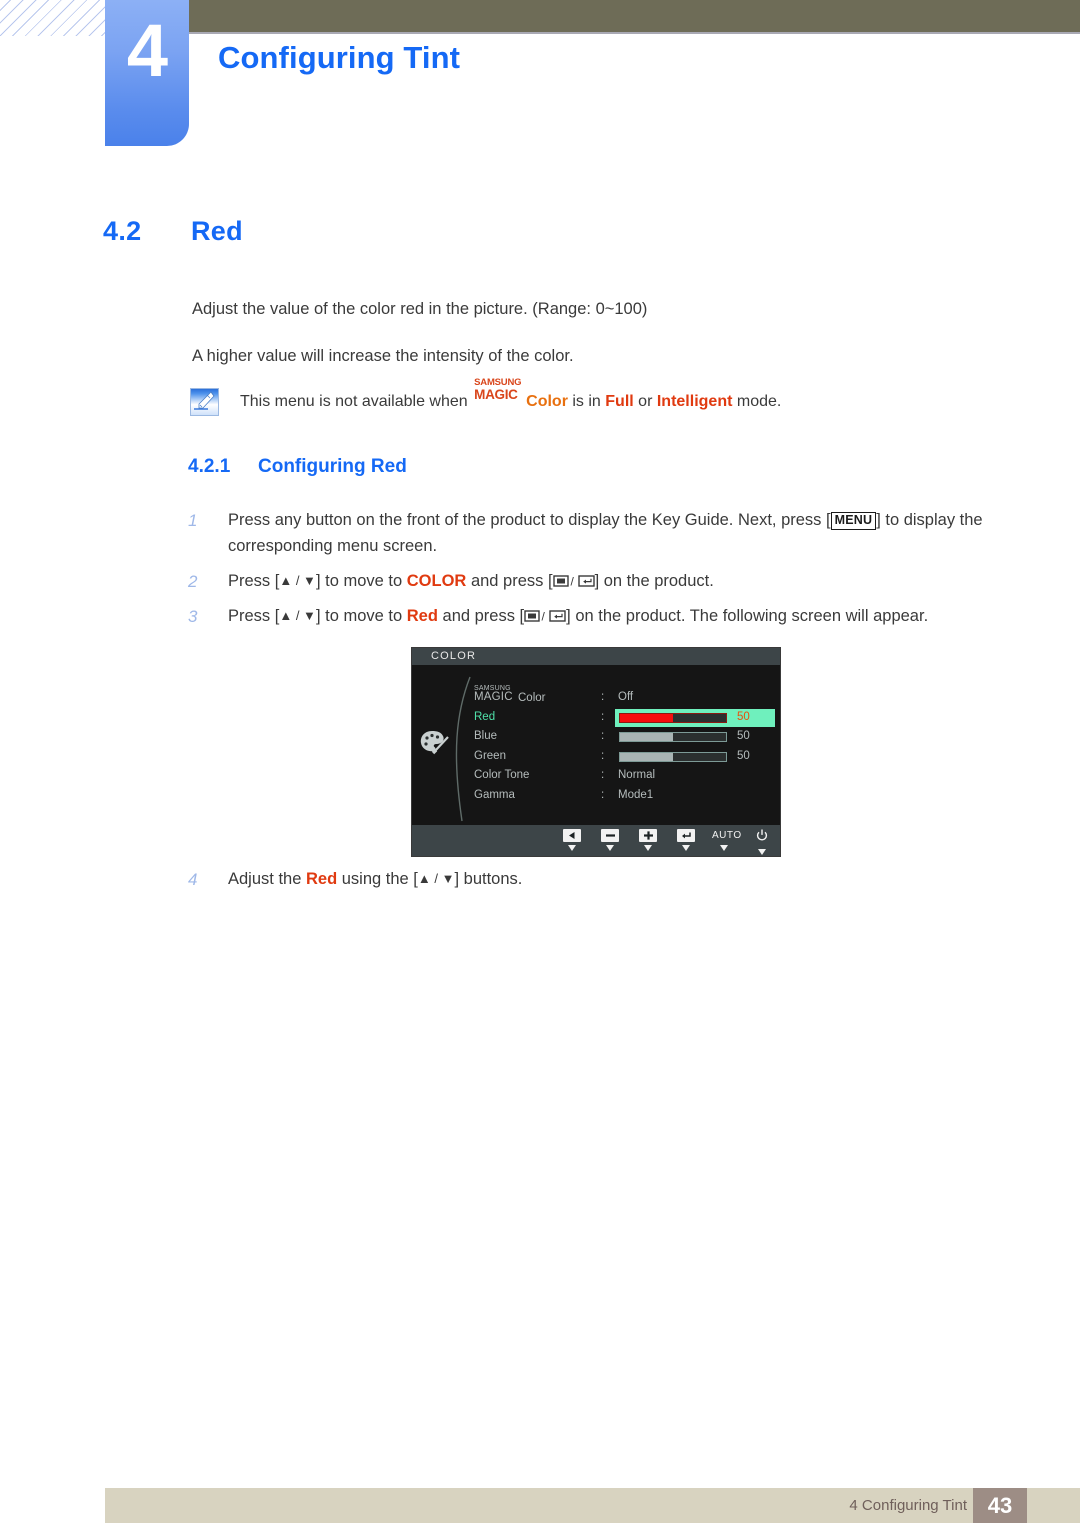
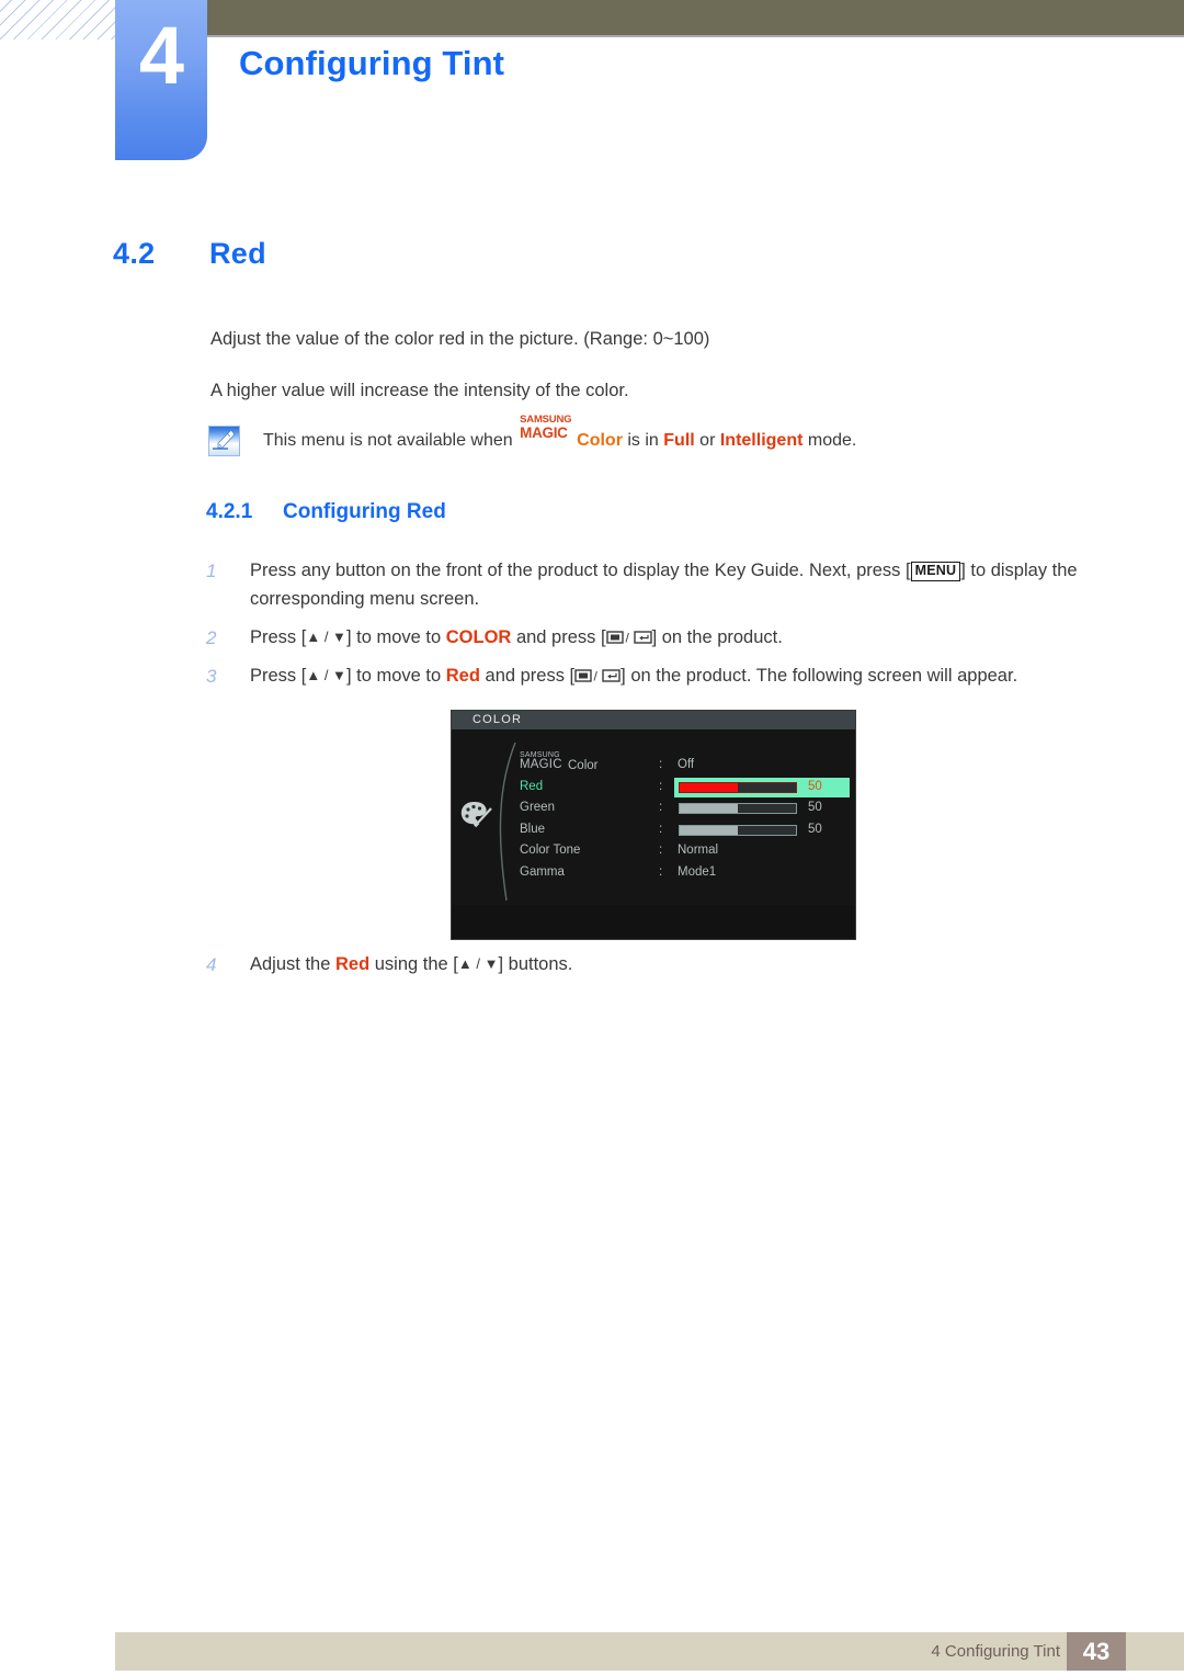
  4
  Configuring Tint
  4.2 Red
  Adjust the value of the color red in the picture. (Range: 0~100)
  A higher value will increase the intensity of the color.
  This menu is not available when
  SAMSUNG
  MAGIC
  Color is in Full or Intelligent mode.
  4.2.1 Configuring Red
  1
  Press any button on the front of the product to display the Key Guide. Next, press [ MENU ] to display the corresponding menu screen.
  2
  Press [▲ / ▼] to move to COLOR and press [
  /
  ] on the product.
  3
  Press [▲ / ▼] to move to Red and press [
  /
  ] on the product. The following screen will appear.
  COLOR
  MAGIC
  Color
  :
  Off
  Red
  :
  50
- Blue
+ Green
  :
  50
- Green
+ Blue
  :
  50
  Color Tone
  :
  Normal
  Gamma
  :
  Mode1
- AUTO
  4
  Adjust the Red using the [▲ / ▼] buttons.
  4 Configuring Tint
  43
